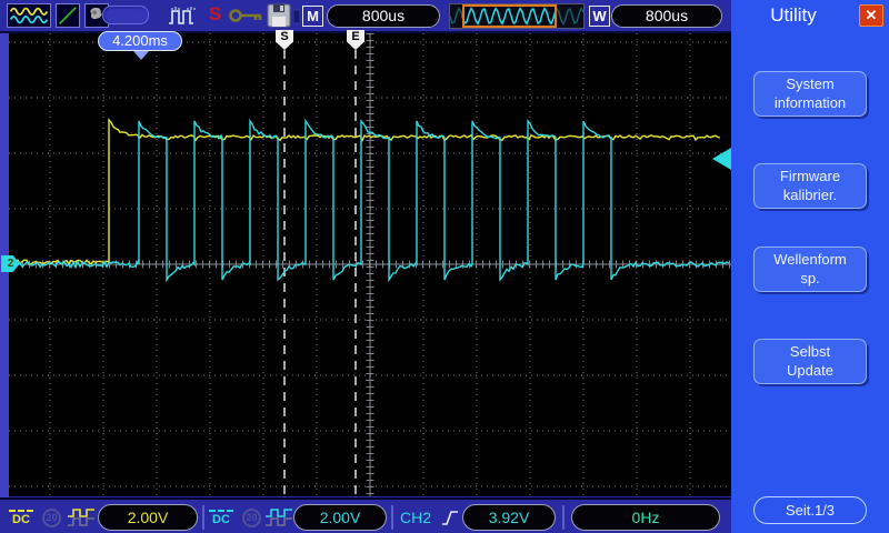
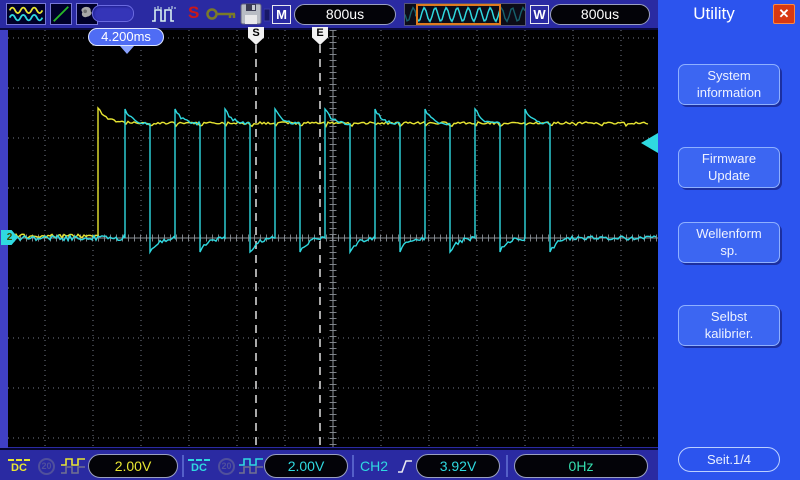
  S
  M
  800us
  W
  800us
  Utility
  ✕
  System
  information
  Firmware
- kalibrier.
+ Update
  Wellenform
  sp.
  Selbst
- Update
+ kalibrier.
- Seit.1/3
+ Seit.1/4
  4.200ms
  S
  E
  2
  DC
  20
  2.00V
  DC
  20
  2.00V
  CH2
  3.92V
  0Hz
